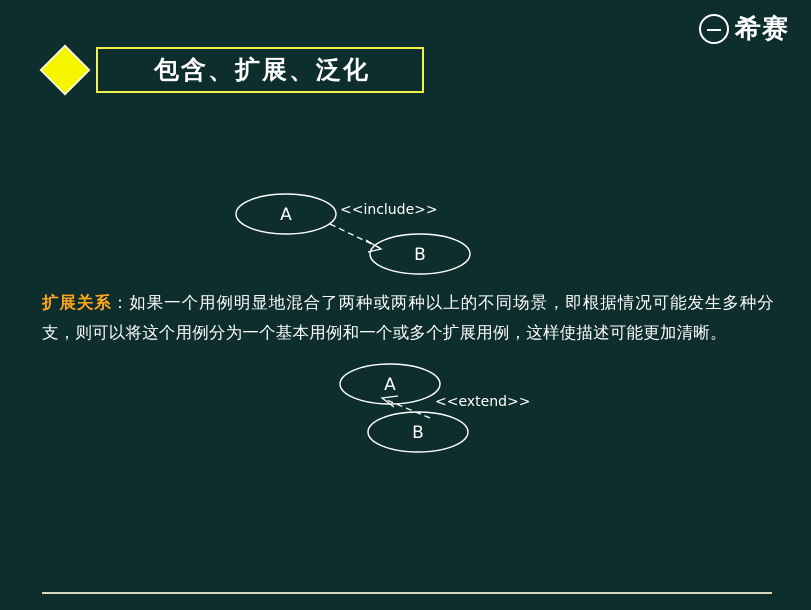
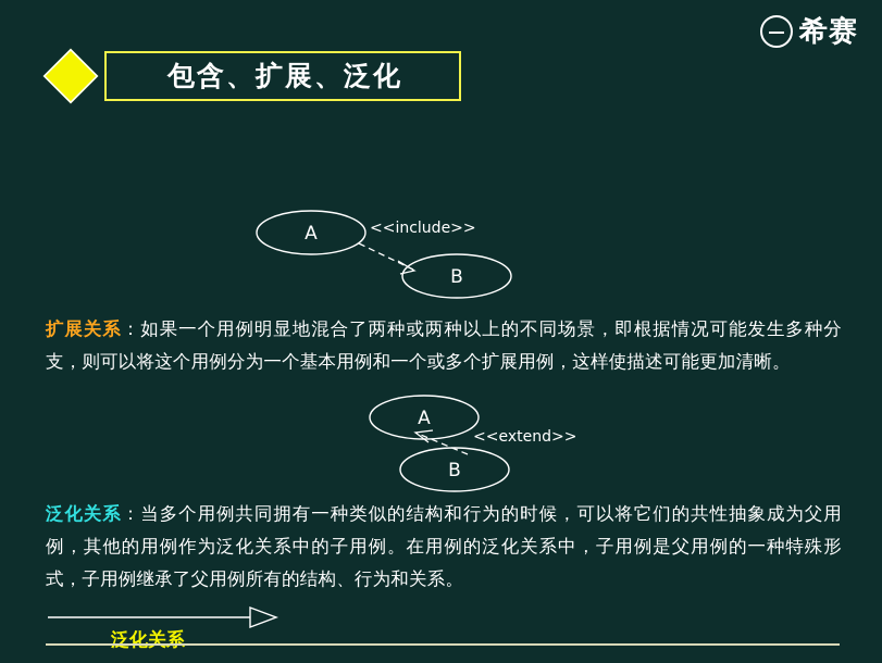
  希赛
  包含、扩展、泛化
  A
  B
  <<include>>
  扩展关系：如果一个用例明显地混合了两种或两种以上的不同场景，即根据情况可能发生多种分支，则可以将这个用例分为一个基本用例和一个或多个扩展用例，这样使描述可能更加清晰。
  A
  B
  <<extend>>
+ 泛化关系：当多个用例共同拥有一种类似的结构和行为的时候，可以将它们的共性抽象成为父用例，其他的用例作为泛化关系中的子用例。在用例的泛化关系中，子用例是父用例的一种特殊形式，子用例继承了父用例所有的结构、行为和关系。
+ 泛化关系
